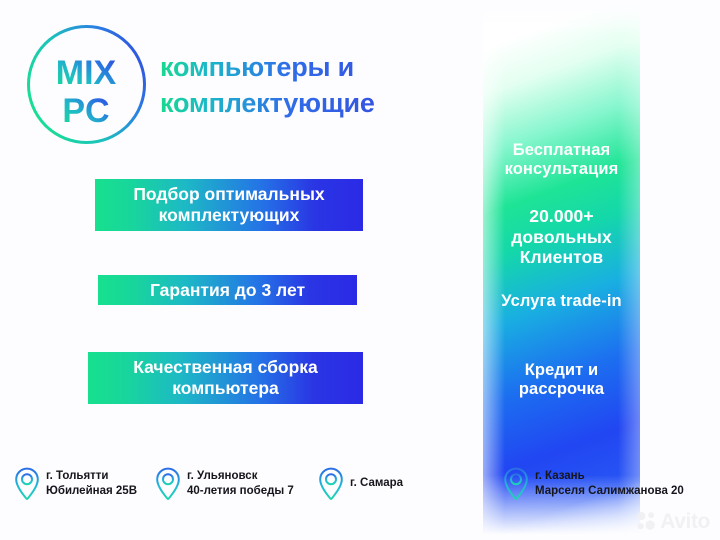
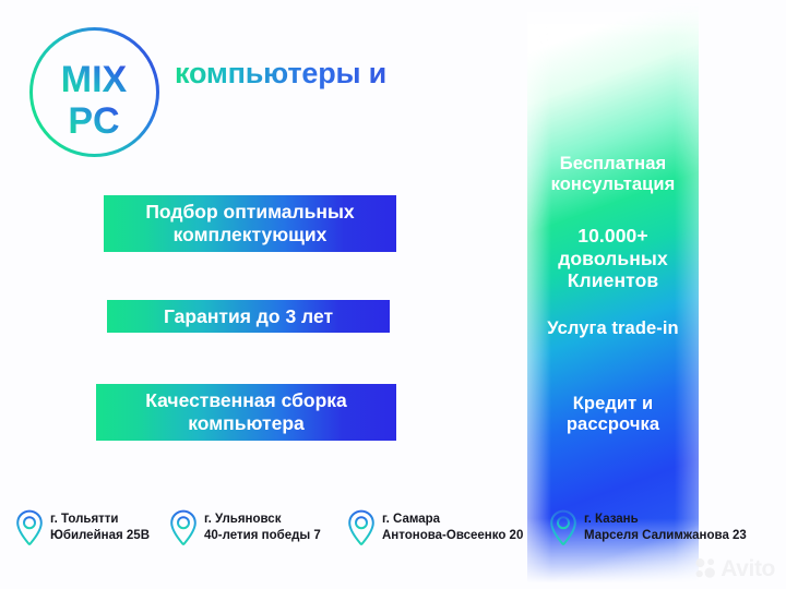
  MIX
  PC
  компьютеры и
- комплектующие
  Подбор оптимальных комплектующих
  Гарантия до 3 лет
  Качественная сборка компьютера
  Бесплатная консультация
- 20.000+ довольных Клиентов
+ 10.000+ довольных Клиентов
  Услуга trade-in
  Кредит и рассрочка
  г. Тольятти
  Юбилейная 25В
  г. Ульяновск
  40-летия победы 7
  г. Самара
+ Антонова-Овсеенко 20
  г. Казань
- Марселя Салимжанова 20
+ Марселя Салимжанова 23
